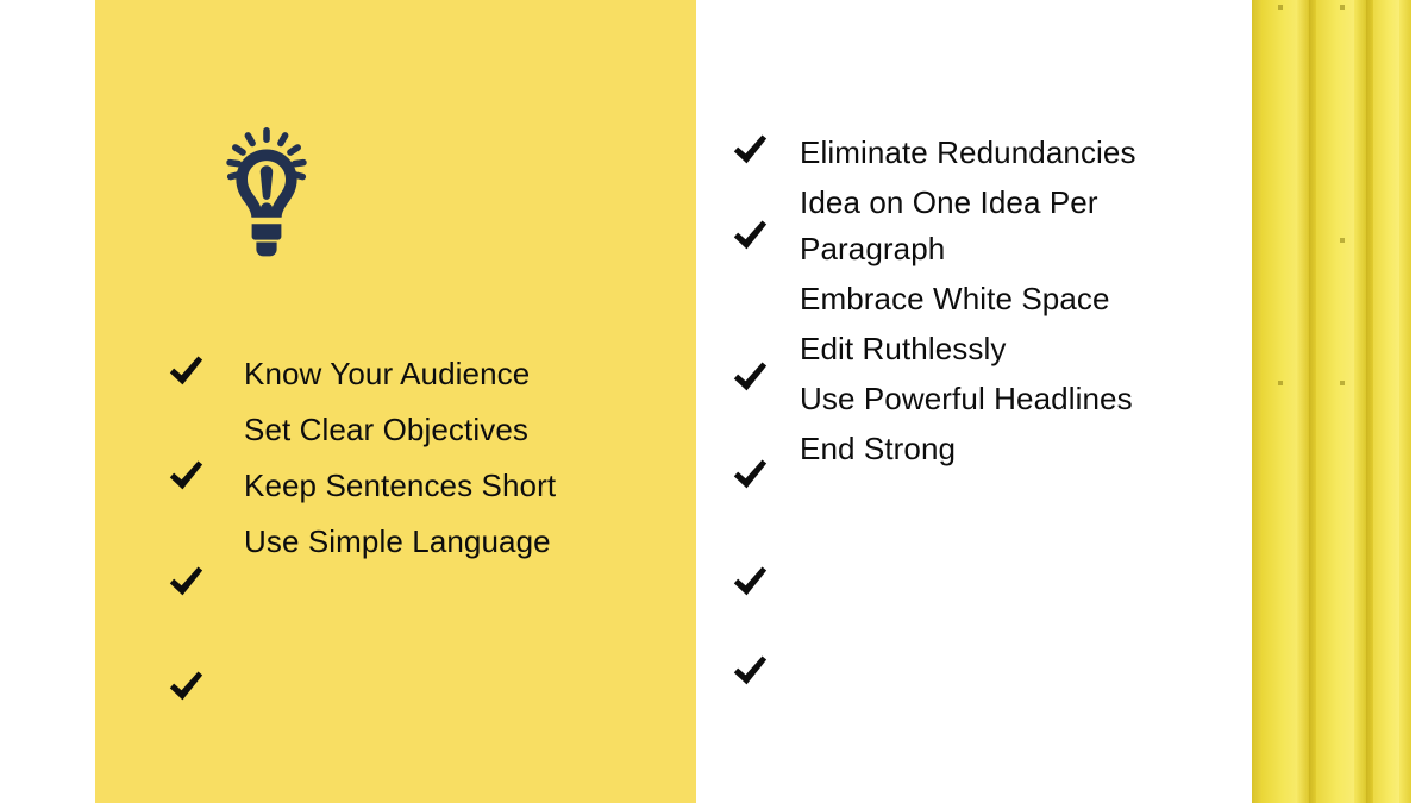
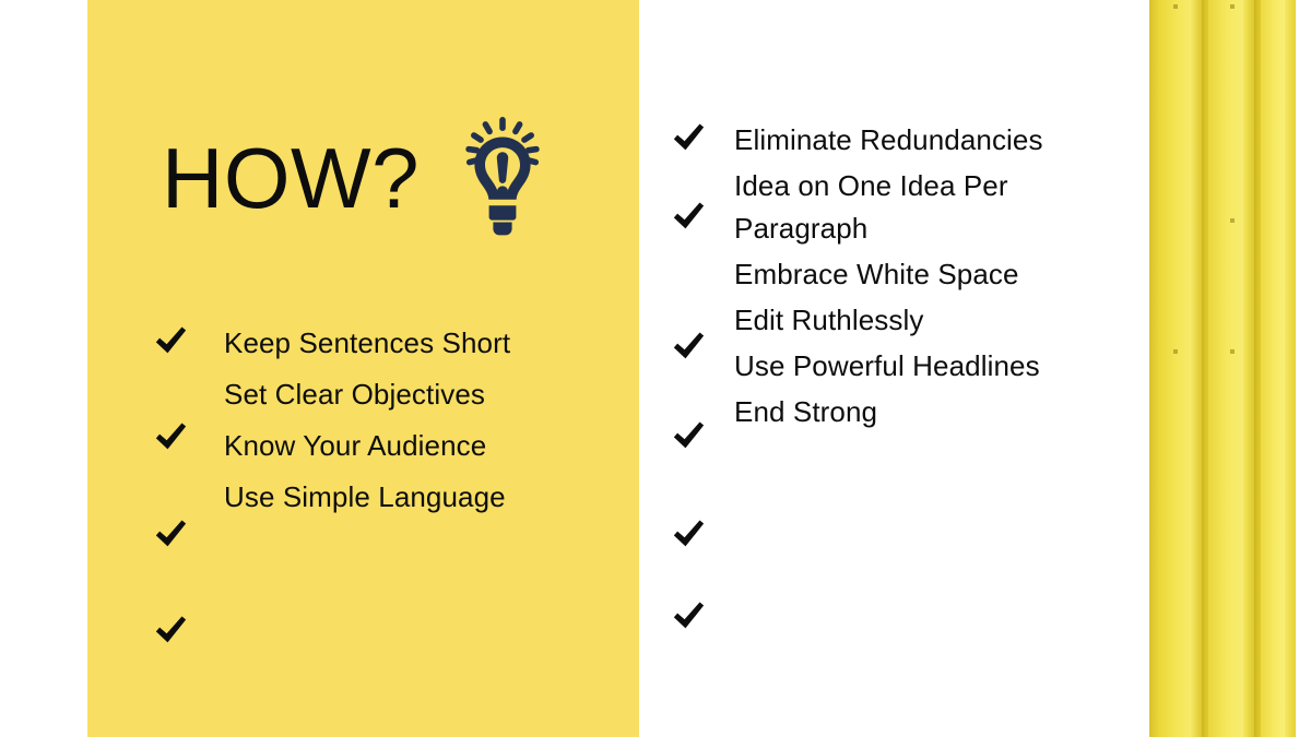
+ HOW?
- Know Your Audience
+ Keep Sentences Short
  Set Clear Objectives
- Keep Sentences Short
+ Know Your Audience
  Use Simple Language
  Eliminate Redundancies
  Idea on One Idea Per
  Paragraph
  Embrace White Space
  Edit Ruthlessly
  Use Powerful Headlines
  End Strong
